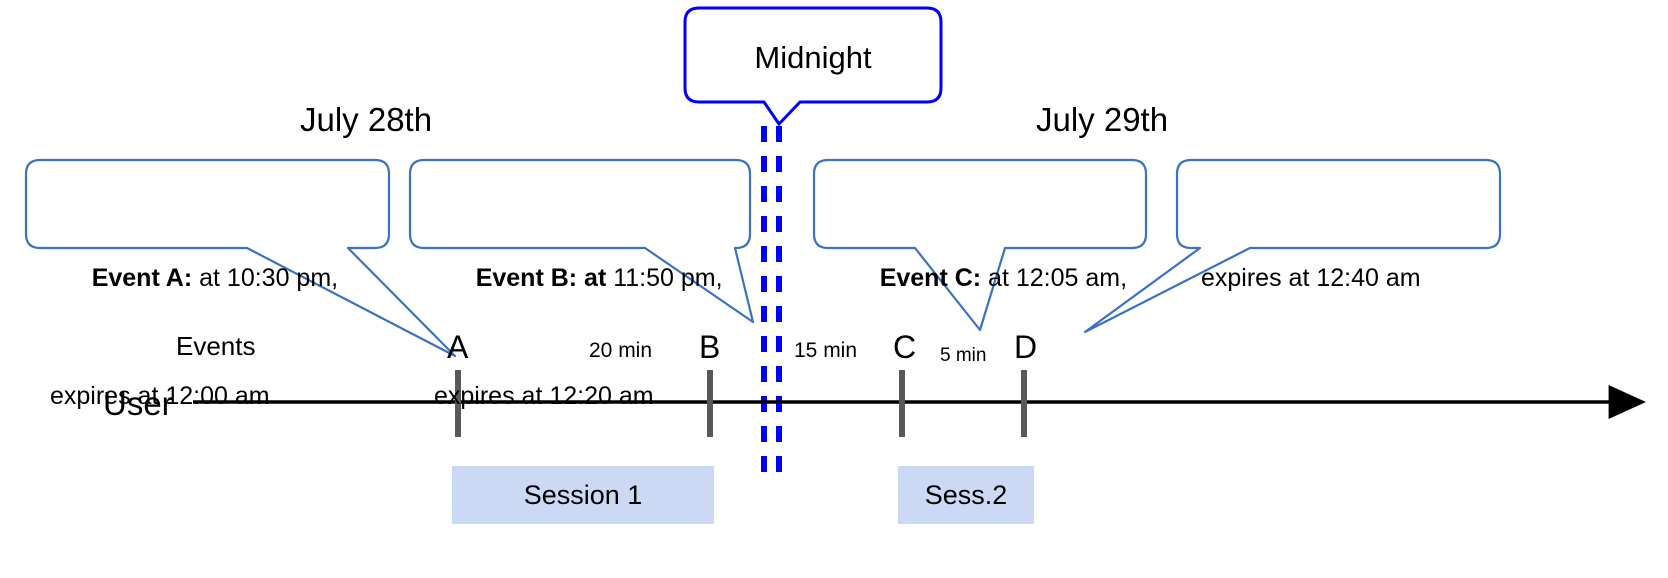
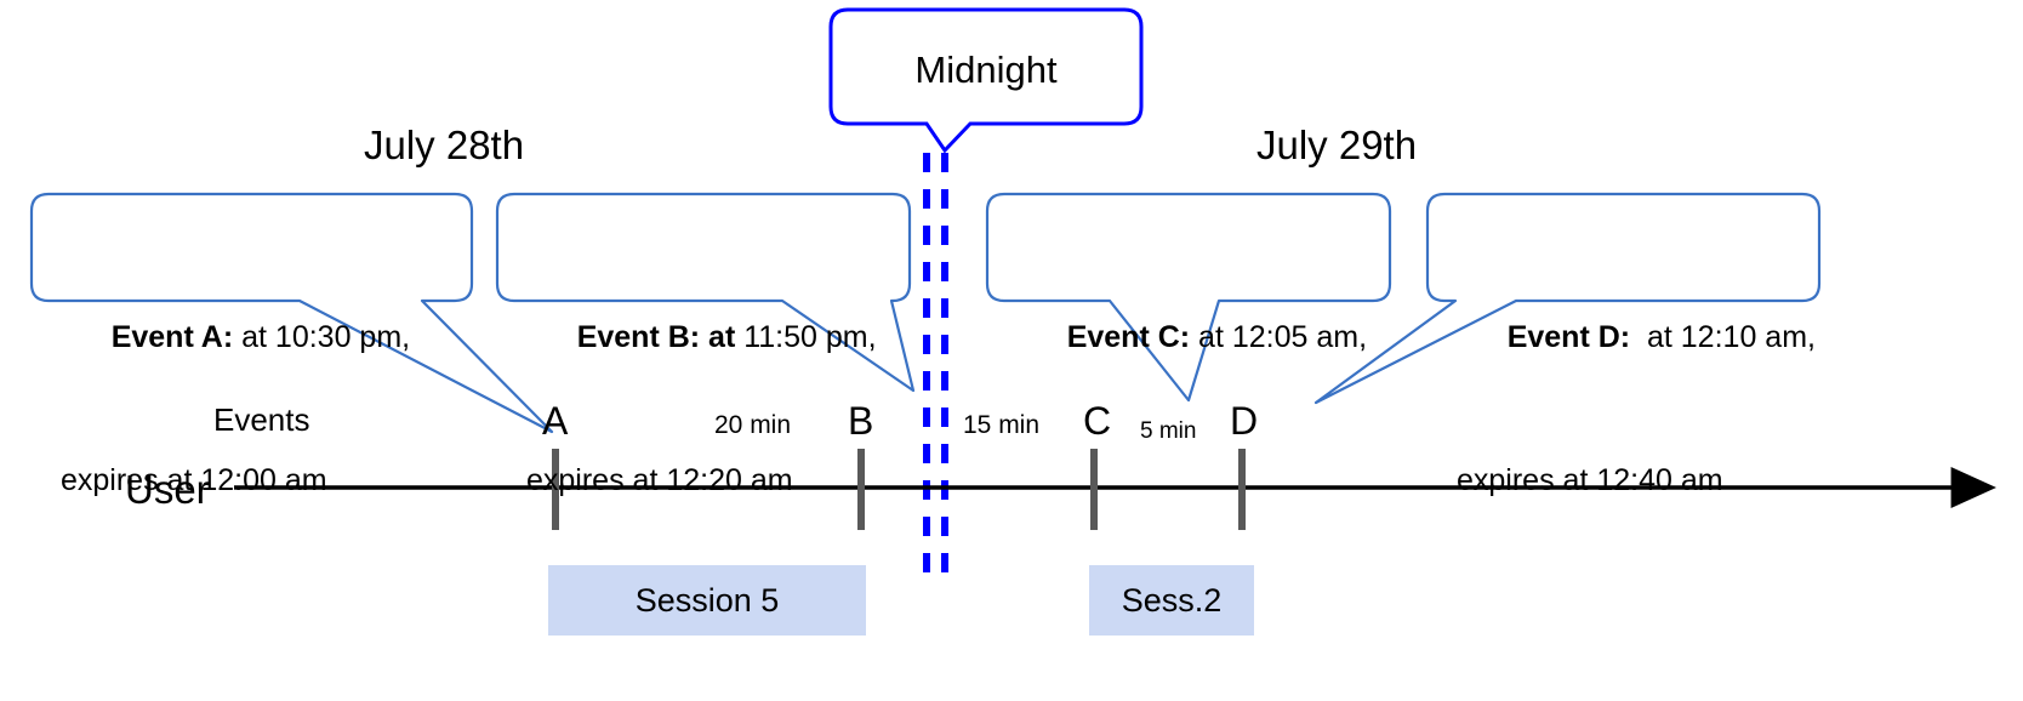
  Midnight
  July 28th
  July 29th
  Event A: at 10:30 pm,
  expires at 12:00 am
  Event B: at 11:50 pm,
  expires at 12:20 am
  Event C: at 12:05 am,
+ Event D: at 12:10 am,
  expires at 12:40 am
  Events
  User
  A
  B
  C
  D
  20 min
  15 min
  5 min
- Session 1
+ Session 5
  Sess.2
